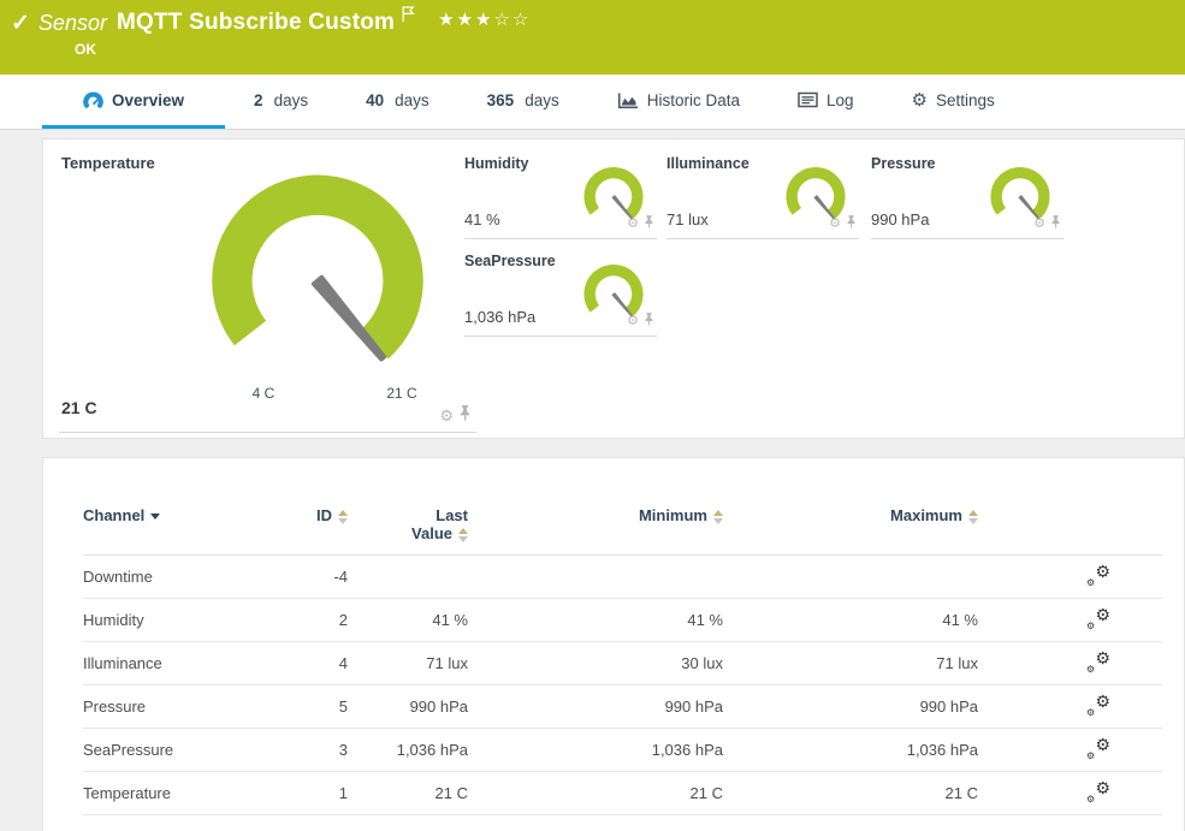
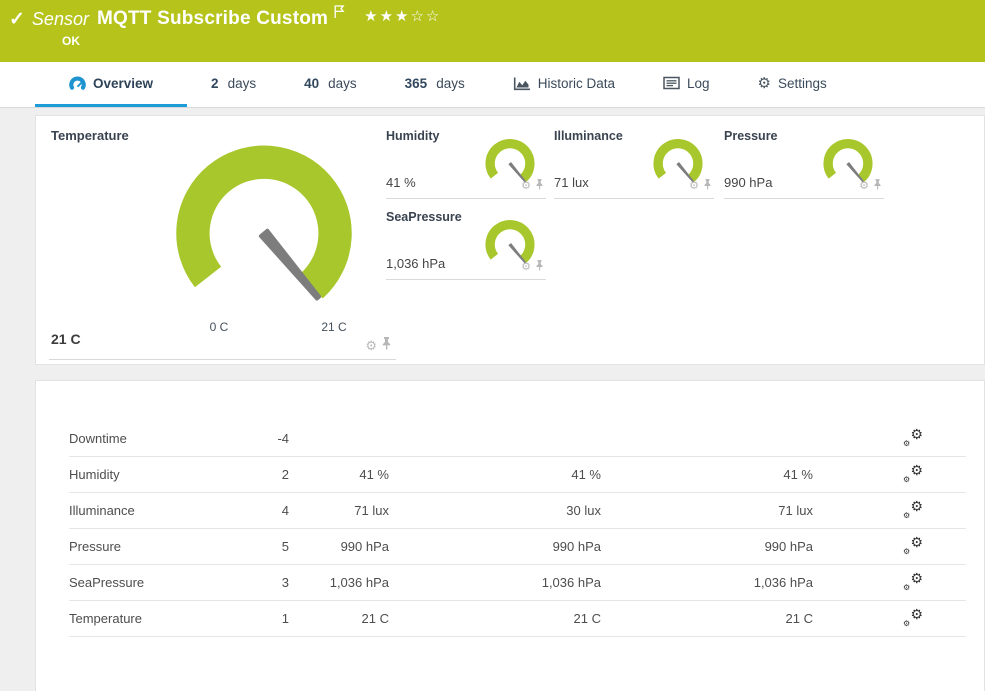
  ✓
  Sensor
  MQTT Subscribe Custom
  ★★★☆☆
  OK
  Overview
  2
  days
  40
  days
  365
  days
  Historic Data
  Log
  ⚙
  Settings
  Temperature
- 4 C
+ 0 C
  21 C
  21 C
  ⚙
  Humidity
  41 %
  ⚙
  Illuminance
  71 lux
  ⚙
  Pressure
  990 hPa
  ⚙
  SeaPressure
  1,036 hPa
  ⚙
- Channel
- ID
- Last
- Value
- Minimum
- Maximum
  Downtime
  -4
  ⚙
  ⚙
  Humidity
  2
  41 %
  41 %
  41 %
  ⚙
  ⚙
  Illuminance
  4
  71 lux
  30 lux
  71 lux
  ⚙
  ⚙
  Pressure
  5
  990 hPa
  990 hPa
  990 hPa
  ⚙
  ⚙
  SeaPressure
  3
  1,036 hPa
  1,036 hPa
  1,036 hPa
  ⚙
  ⚙
  Temperature
  1
  21 C
  21 C
  21 C
  ⚙
  ⚙
